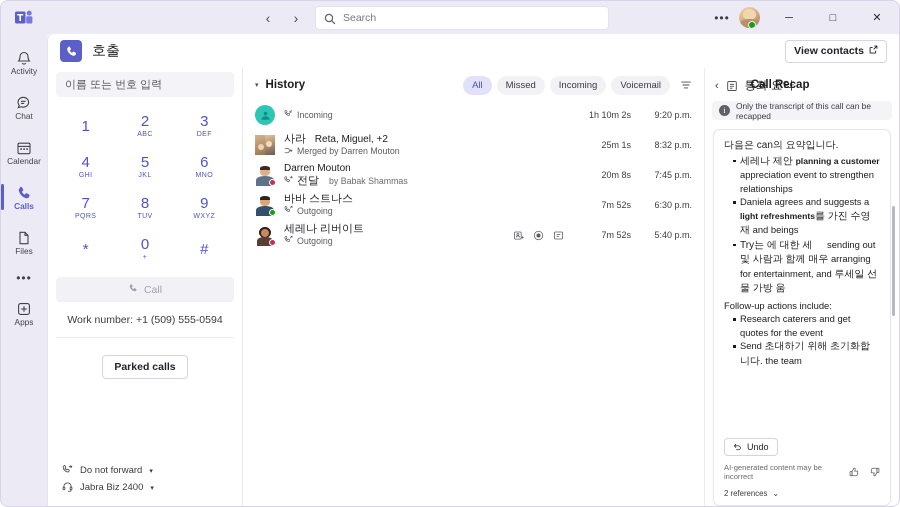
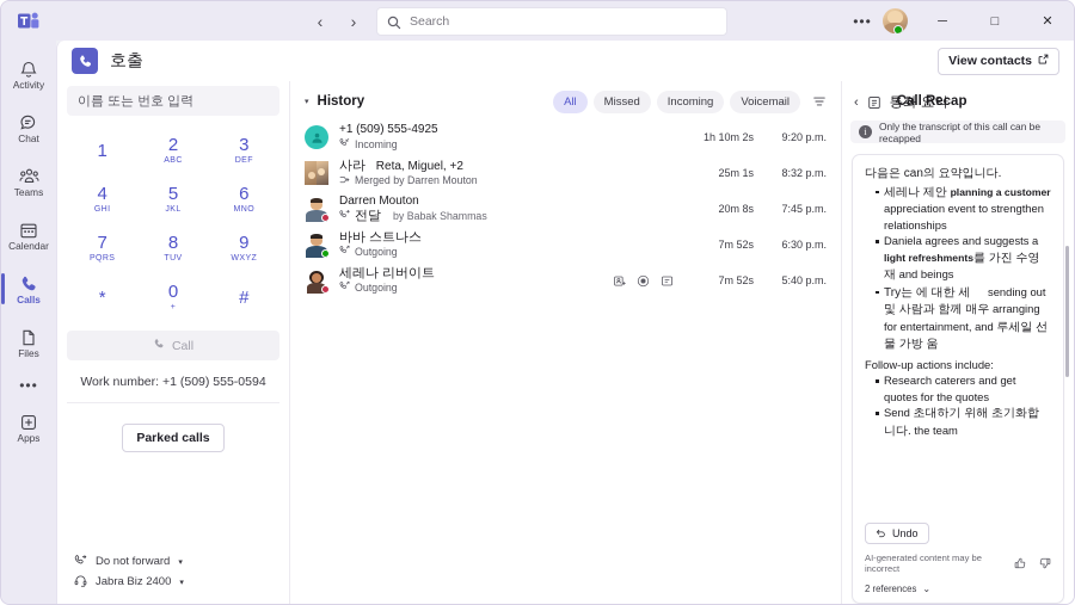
  ‹
  ›
  Search
  •••
  ─
  □
  ✕
  Activity
  Chat
+ Teams
  Calendar
  Calls
  Files
  •••
  Apps
  호출
  View contacts
  이름 또는 번호 입력
  1
  2
  3
  4
  5
  6
  7
  8
  9
  *
  0
  #
  Call
  Work number: +1 (509) 555-0594
  Parked calls
  Do not forward
  Jabra Biz 2400
  History
  All
  Missed
  Incoming
  Voicemail
+ +1 (509) 555-4925
  Incoming
  1h 10m 2s
  9:20 p.m.
  사라 Reta, Miguel, +2
  Merged by Darren Mouton
  25m 1s
  8:32 p.m.
  Darren Mouton
  전달
  by Babak Shammas
  20m 8s
  7:45 p.m.
  바바 스트나스
  Outgoing
  7m 52s
  6:30 p.m.
  세레나 리버이트
  Outgoing
  7m 52s
  5:40 p.m.
  ‹
  통화 요약
  Call Recap
  i
  Only the transcript of this call can be recapped
  다음은 can의 요약입니다.
  세레나 제안 planning a customer appreciation event to strengthen relationships
  Daniela agrees and suggests a light refreshments를 가진 수영재 and beings
  Try는 에 대한 세 sending out 및 사람과 함께 매우 arranging for entertainment, and 루세일 선물 가방 움
  Follow-up actions include:
- Research caterers and get quotes for the event
+ Research caterers and get quotes for the quotes
  Send 초대하기 위해 초기화합니다. the team
  Undo
  AI-generated content may be incorrect
  2 references
  ⌄
